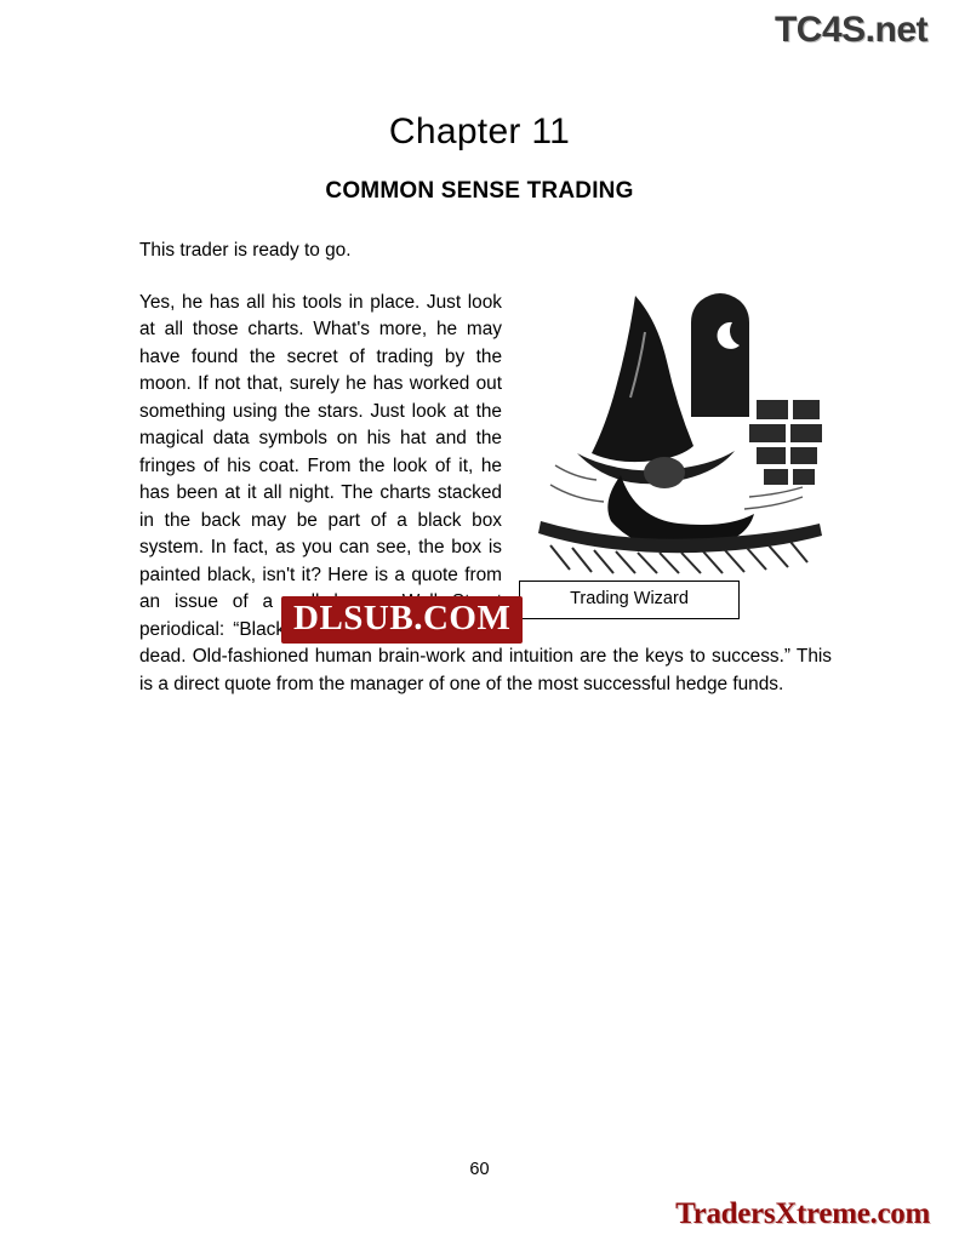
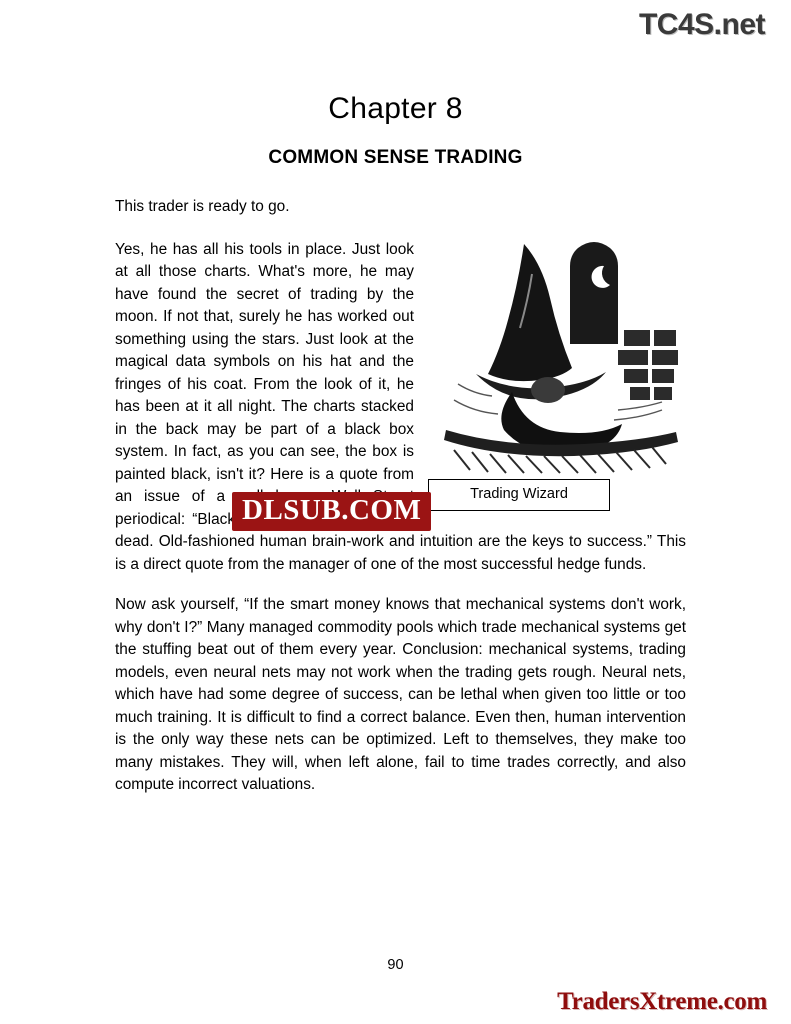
- Chapter 11
+ Chapter 8
  COMMON SENSE TRADING
  Trading Wizard
  This trader is ready to go.
  Yes, he has all his tools in place. Just look at all those charts. What's more, he may have found the secret of trading by the moon. If not that, surely he has worked out something using the stars. Just look at the magical data symbols on his hat and the fringes of his coat. From the look of it, he has been at it all night. The charts stacked in the back may be part of a black box system. In fact, as you can see, the box is painted black, isn't it? Here is a quote from an issue of a periodical: “Blac dead. Old-fashioned human brain-work and intuition are the keys to success.” This is a direct quote from the manager of one of the most successful hedge funds.
+ Now ask yourself, “If the smart money knows that mechanical systems don't work, why don't I?” Many managed commodity pools which trade mechanical systems get the stuffing beat out of them every year. Conclusion: mechanical systems, trading models, even neural nets may not work when the trading gets rough. Neural nets, which have had some degree of success, can be lethal when given too little or too much training. It is difficult to find a correct balance. Even then, human intervention is the only way these nets can be optimized. Left to themselves, they make too many mistakes. They will, when left alone, fail to time trades correctly, and also compute incorrect valuations.
- 60
+ 90
  TC4S.net
  DLSUB.COM
  TradersXtreme.com
